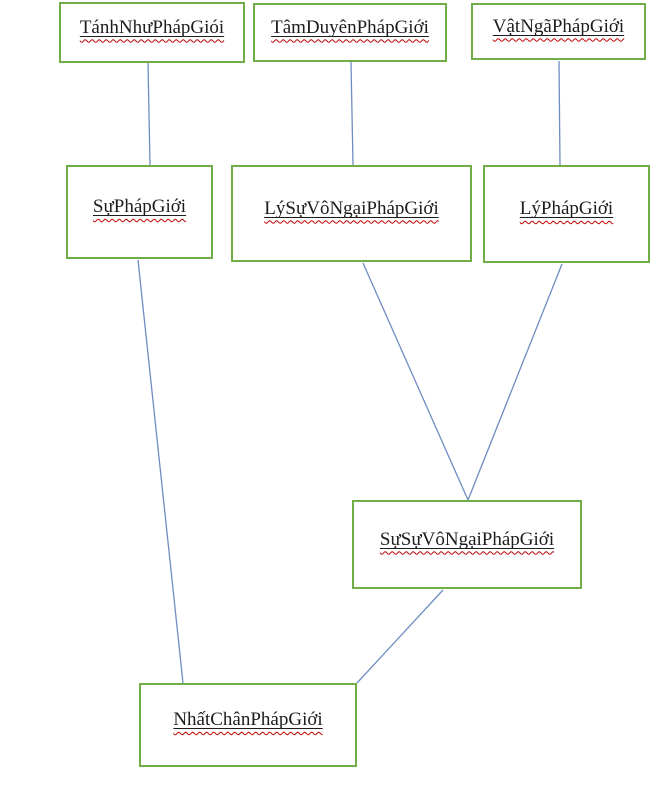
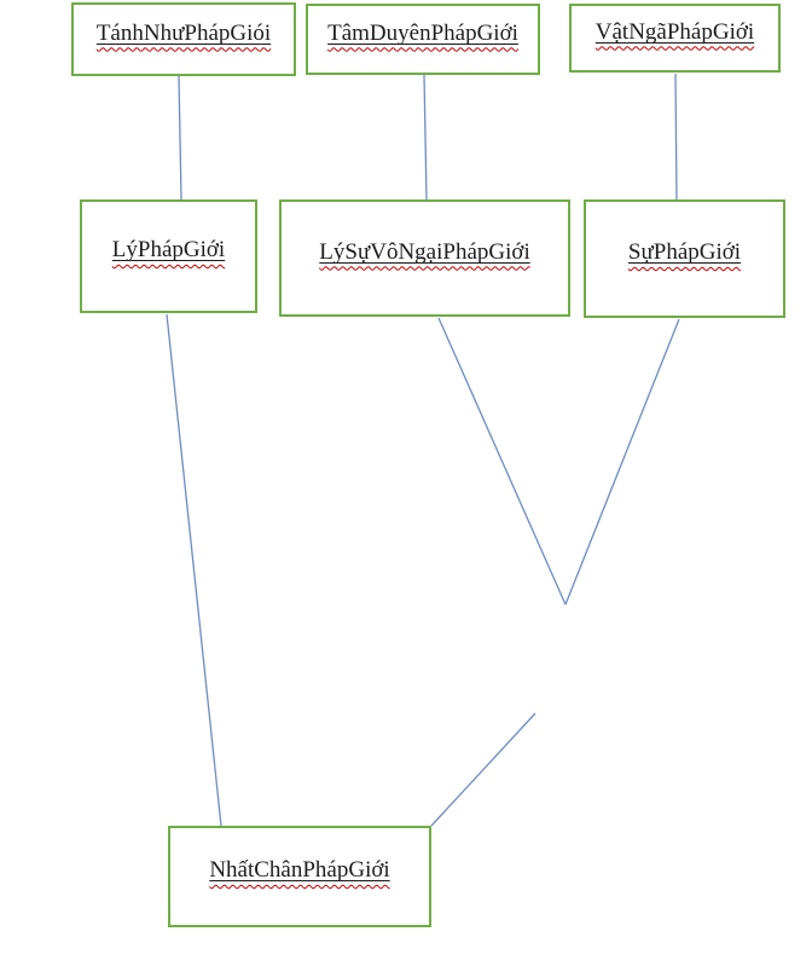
  TánhNhưPhápGiói
  TâmDuyênPhápGiới
  VậtNgãPhápGiới
- SựPhápGiới
+ LýPhápGiới
  LýSựVôNgạiPhápGiới
- LýPhápGiới
+ SựPhápGiới
- SựSựVôNgạiPhápGiới
  NhấtChânPhápGiới
